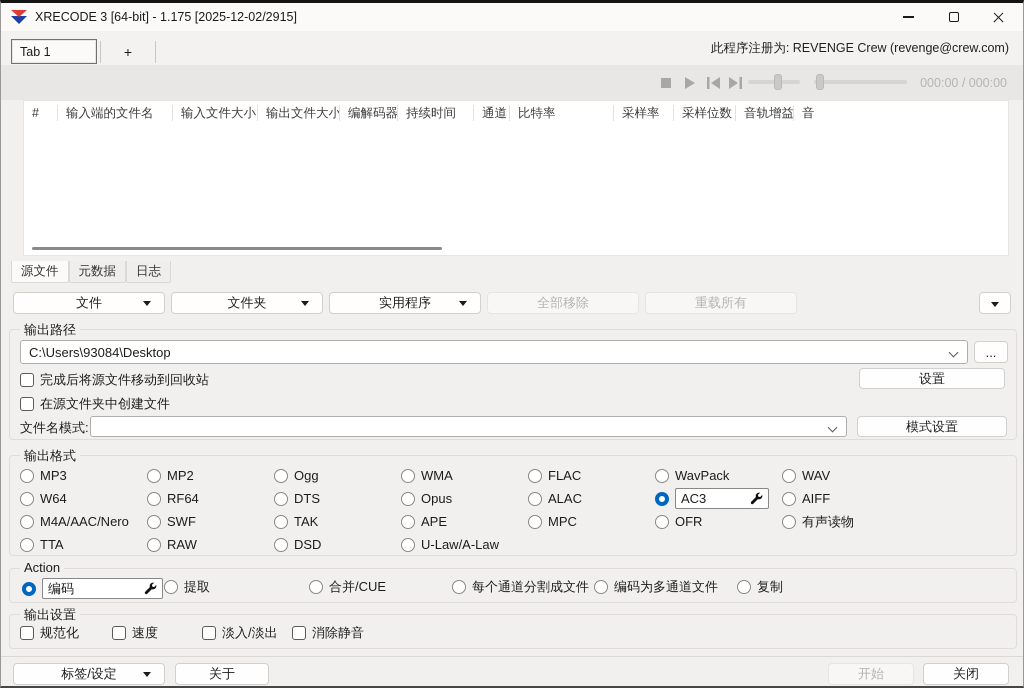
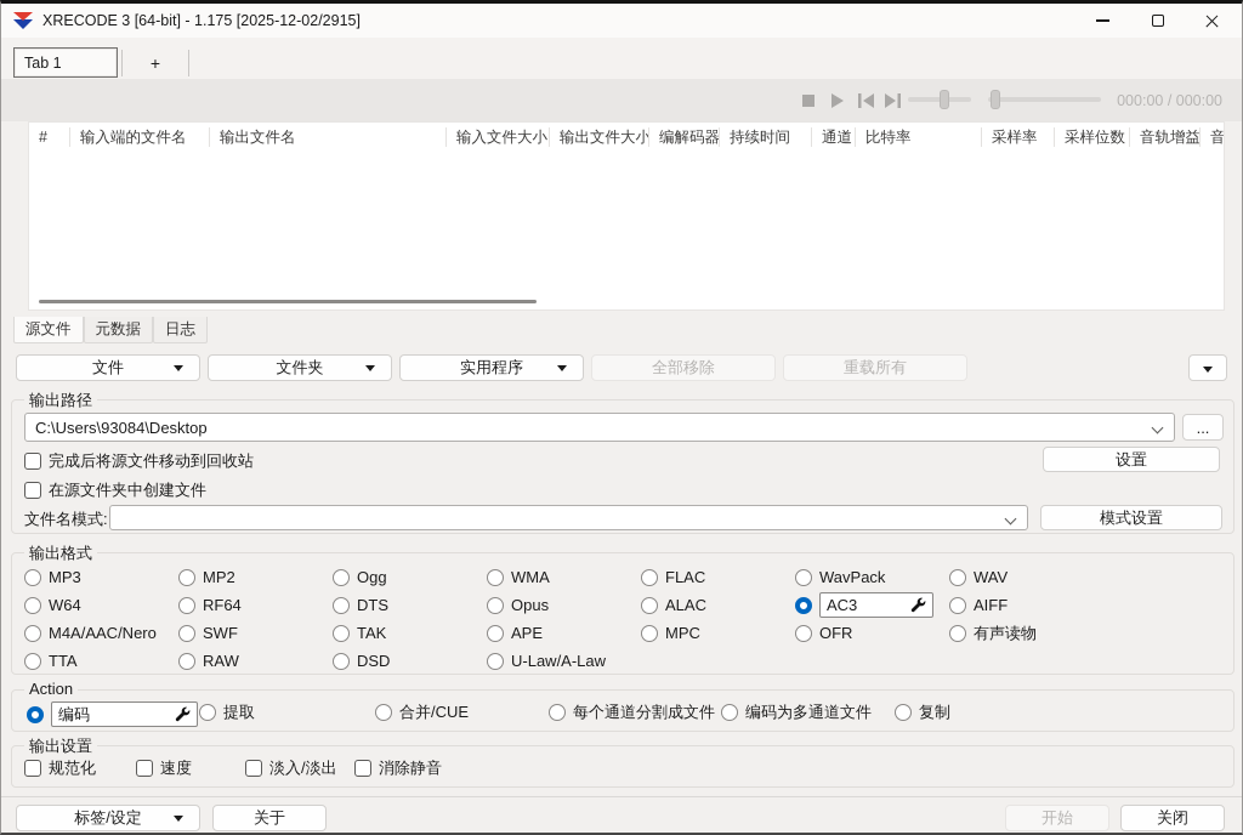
  XRECODE 3 [64-bit] - 1.175 [2025-12-02/2915]
  Tab 1
  +
- 此程序注册为: REVENGE Crew (revenge@crew.com)
  000:00 / 000:00
  #
  输入端的文件名
+ 输出文件名
  输入文件大小
  输出文件大小
  编解码器
  持续时间
  通道
  比特率
  采样率
  采样位数
  音轨增益
  音
  源文件
  元数据
  日志
  文件
  文件夹
  实用程序
  全部移除
  重载所有
  输出路径
  C:\Users\93084\Desktop
  ...
  完成后将源文件移动到回收站
  设置
  在源文件夹中创建文件
  文件名模式:
  模式设置
  输出格式
  MP3
  MP2
  Ogg
  WMA
  FLAC
  WavPack
  WAV
  W64
  RF64
  DTS
  Opus
  ALAC
  AC3
  AIFF
  M4A/AAC/Nero
  SWF
  TAK
  APE
  MPC
  OFR
  有声读物
  TTA
  RAW
  DSD
  U-Law/A-Law
  Action
  编码
  提取
  合并/CUE
  每个通道分割成文件
  编码为多通道文件
  复制
  输出设置
  规范化
  速度
  淡入/淡出
  消除静音
  标签/设定
  关于
  开始
  关闭
